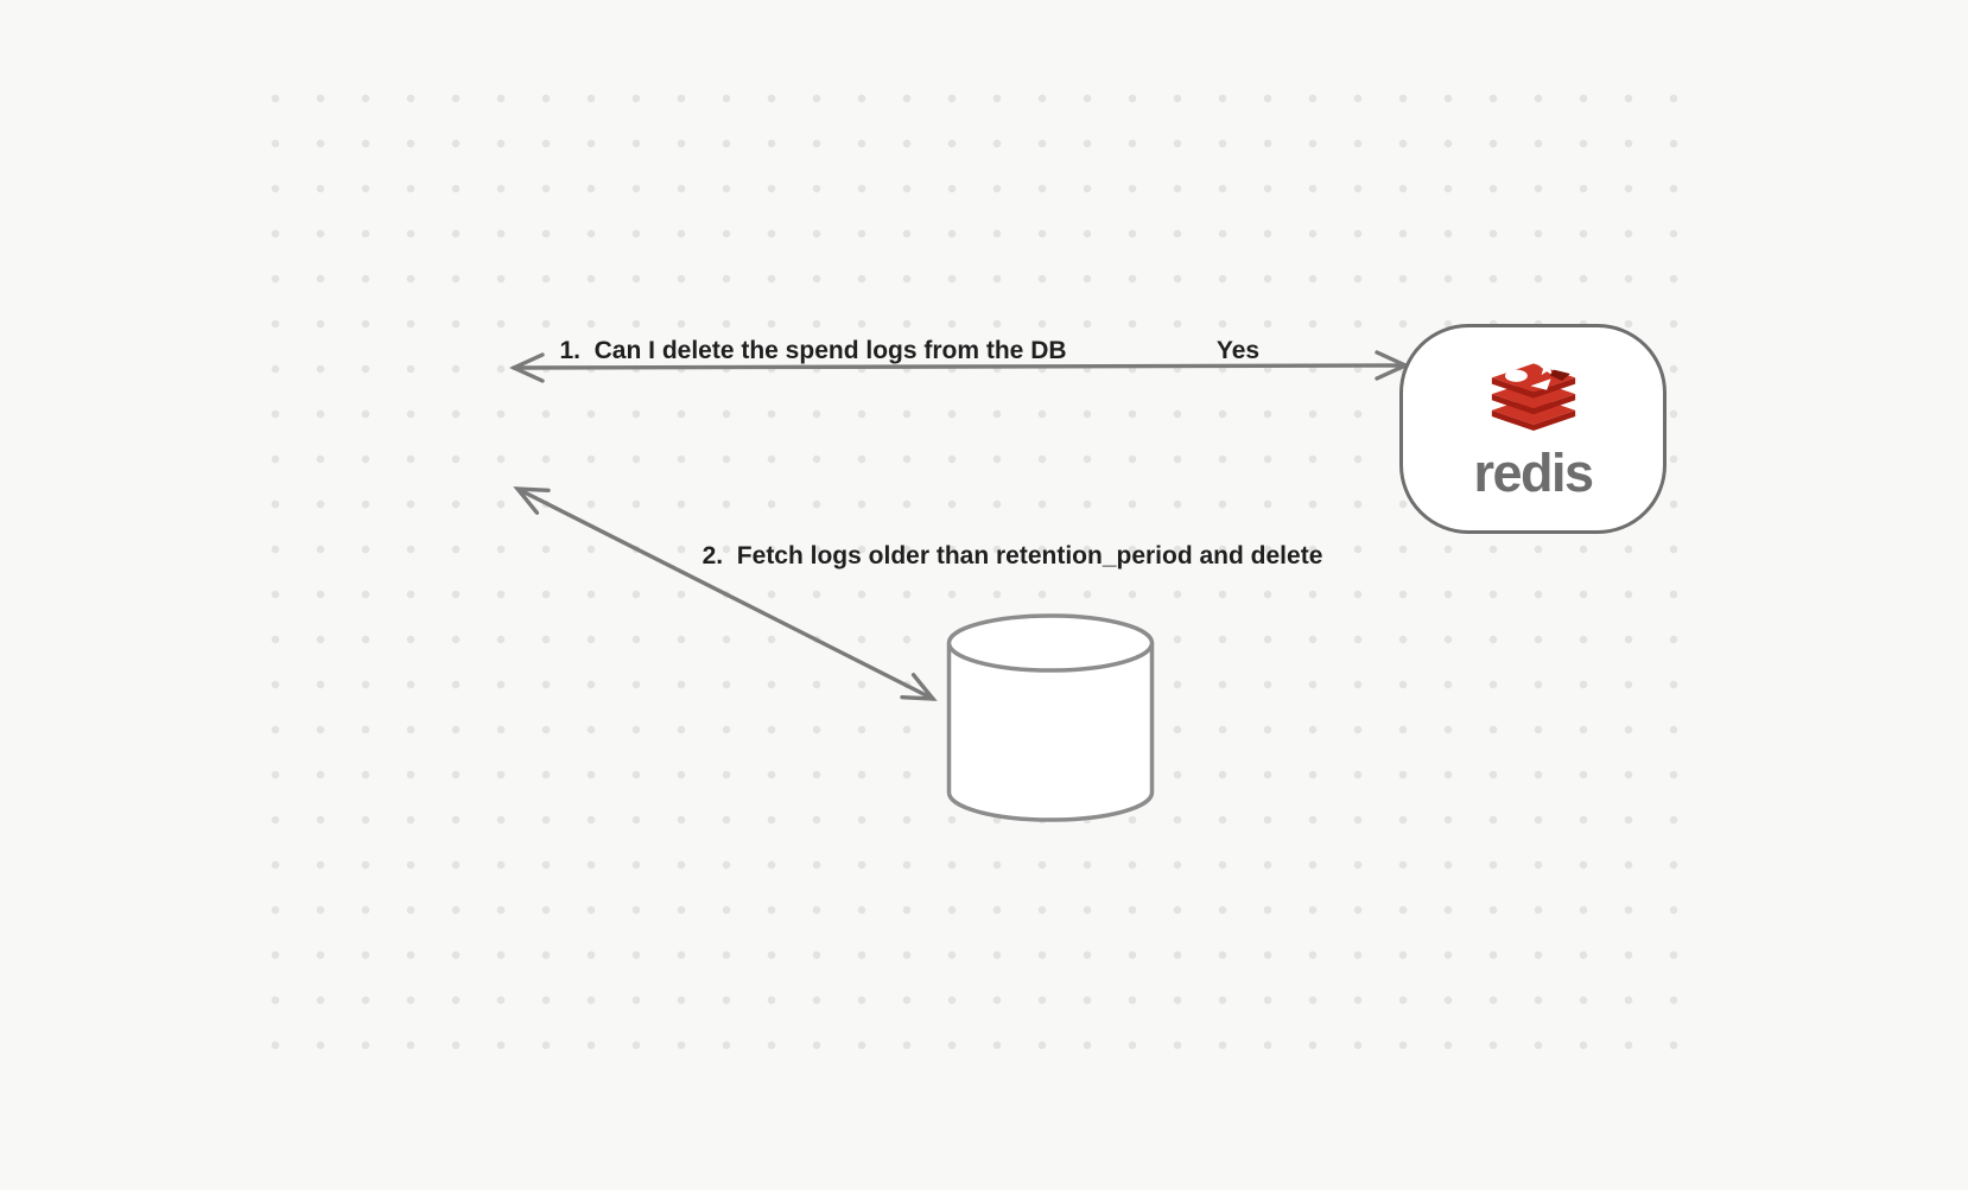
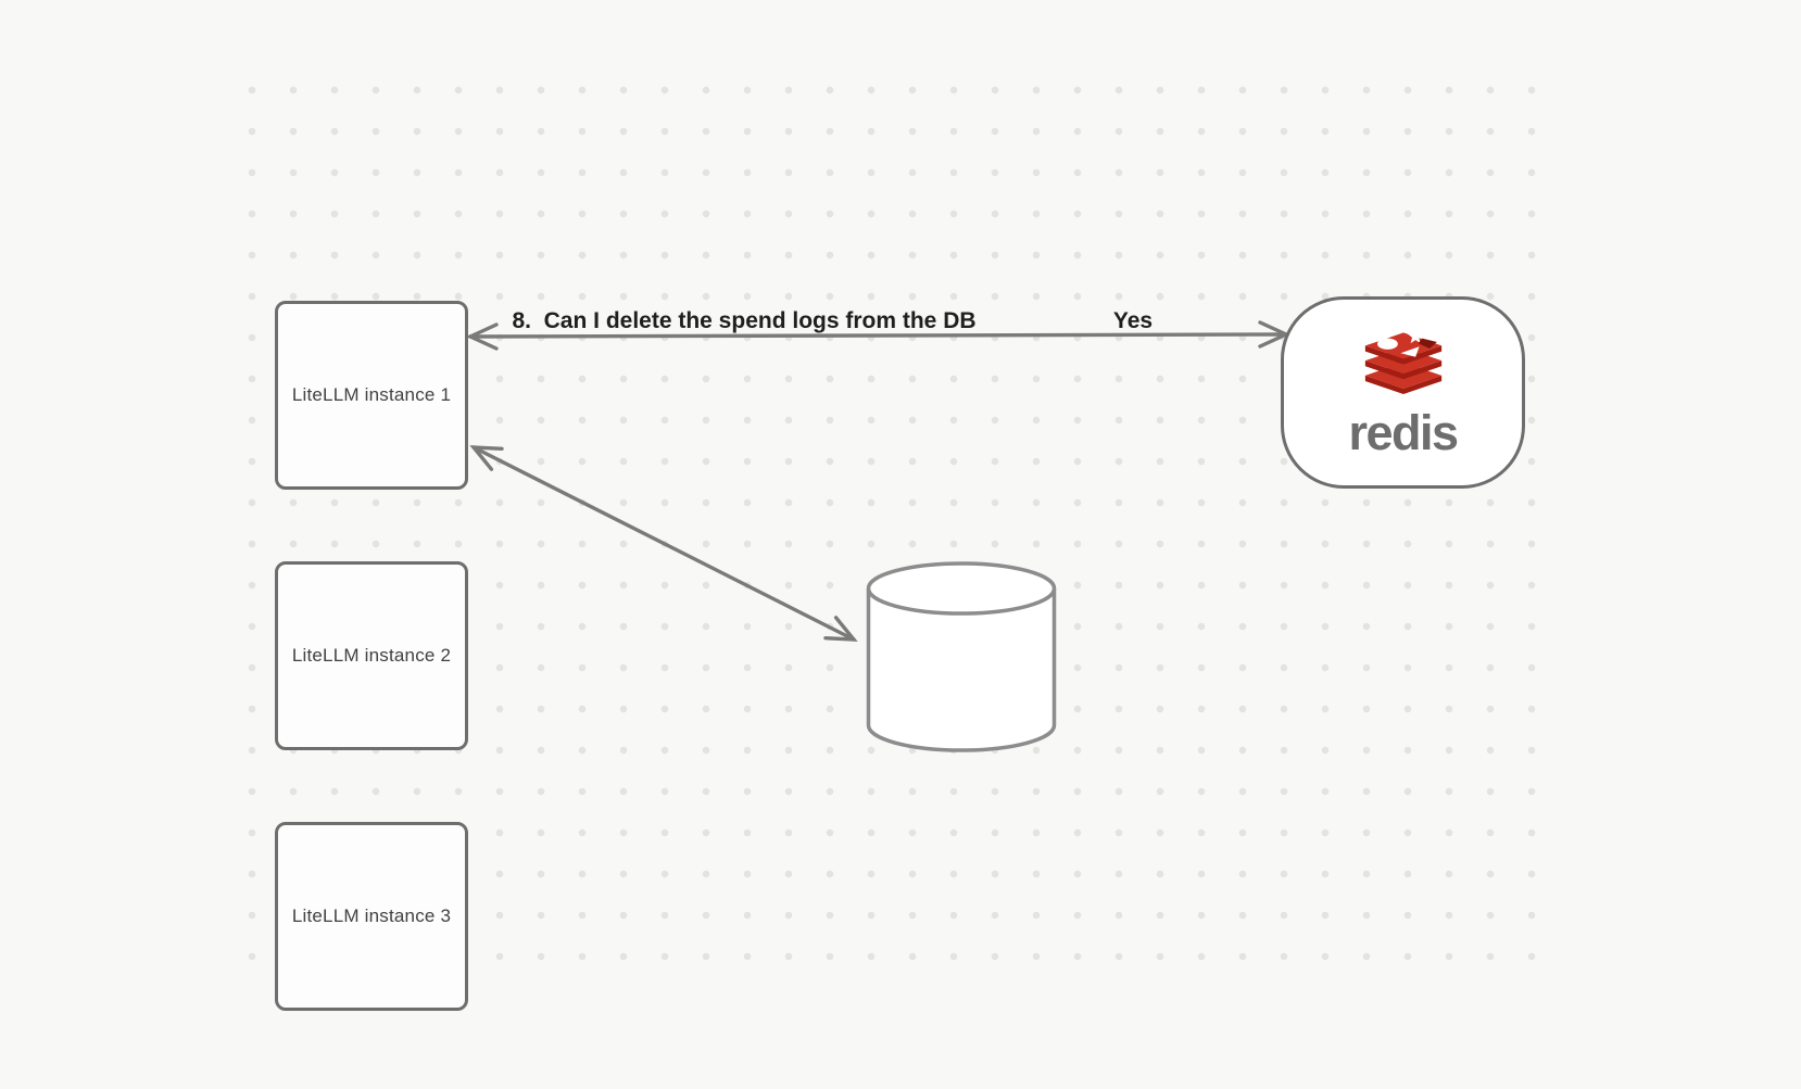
+ LiteLLM instance 1
+ LiteLLM instance 2
+ LiteLLM instance 3
  redis
- 1. Can I delete the spend logs from the DB
+ 8. Can I delete the spend logs from the DB
  Yes
- 2. Fetch logs older than retention_period and delete
